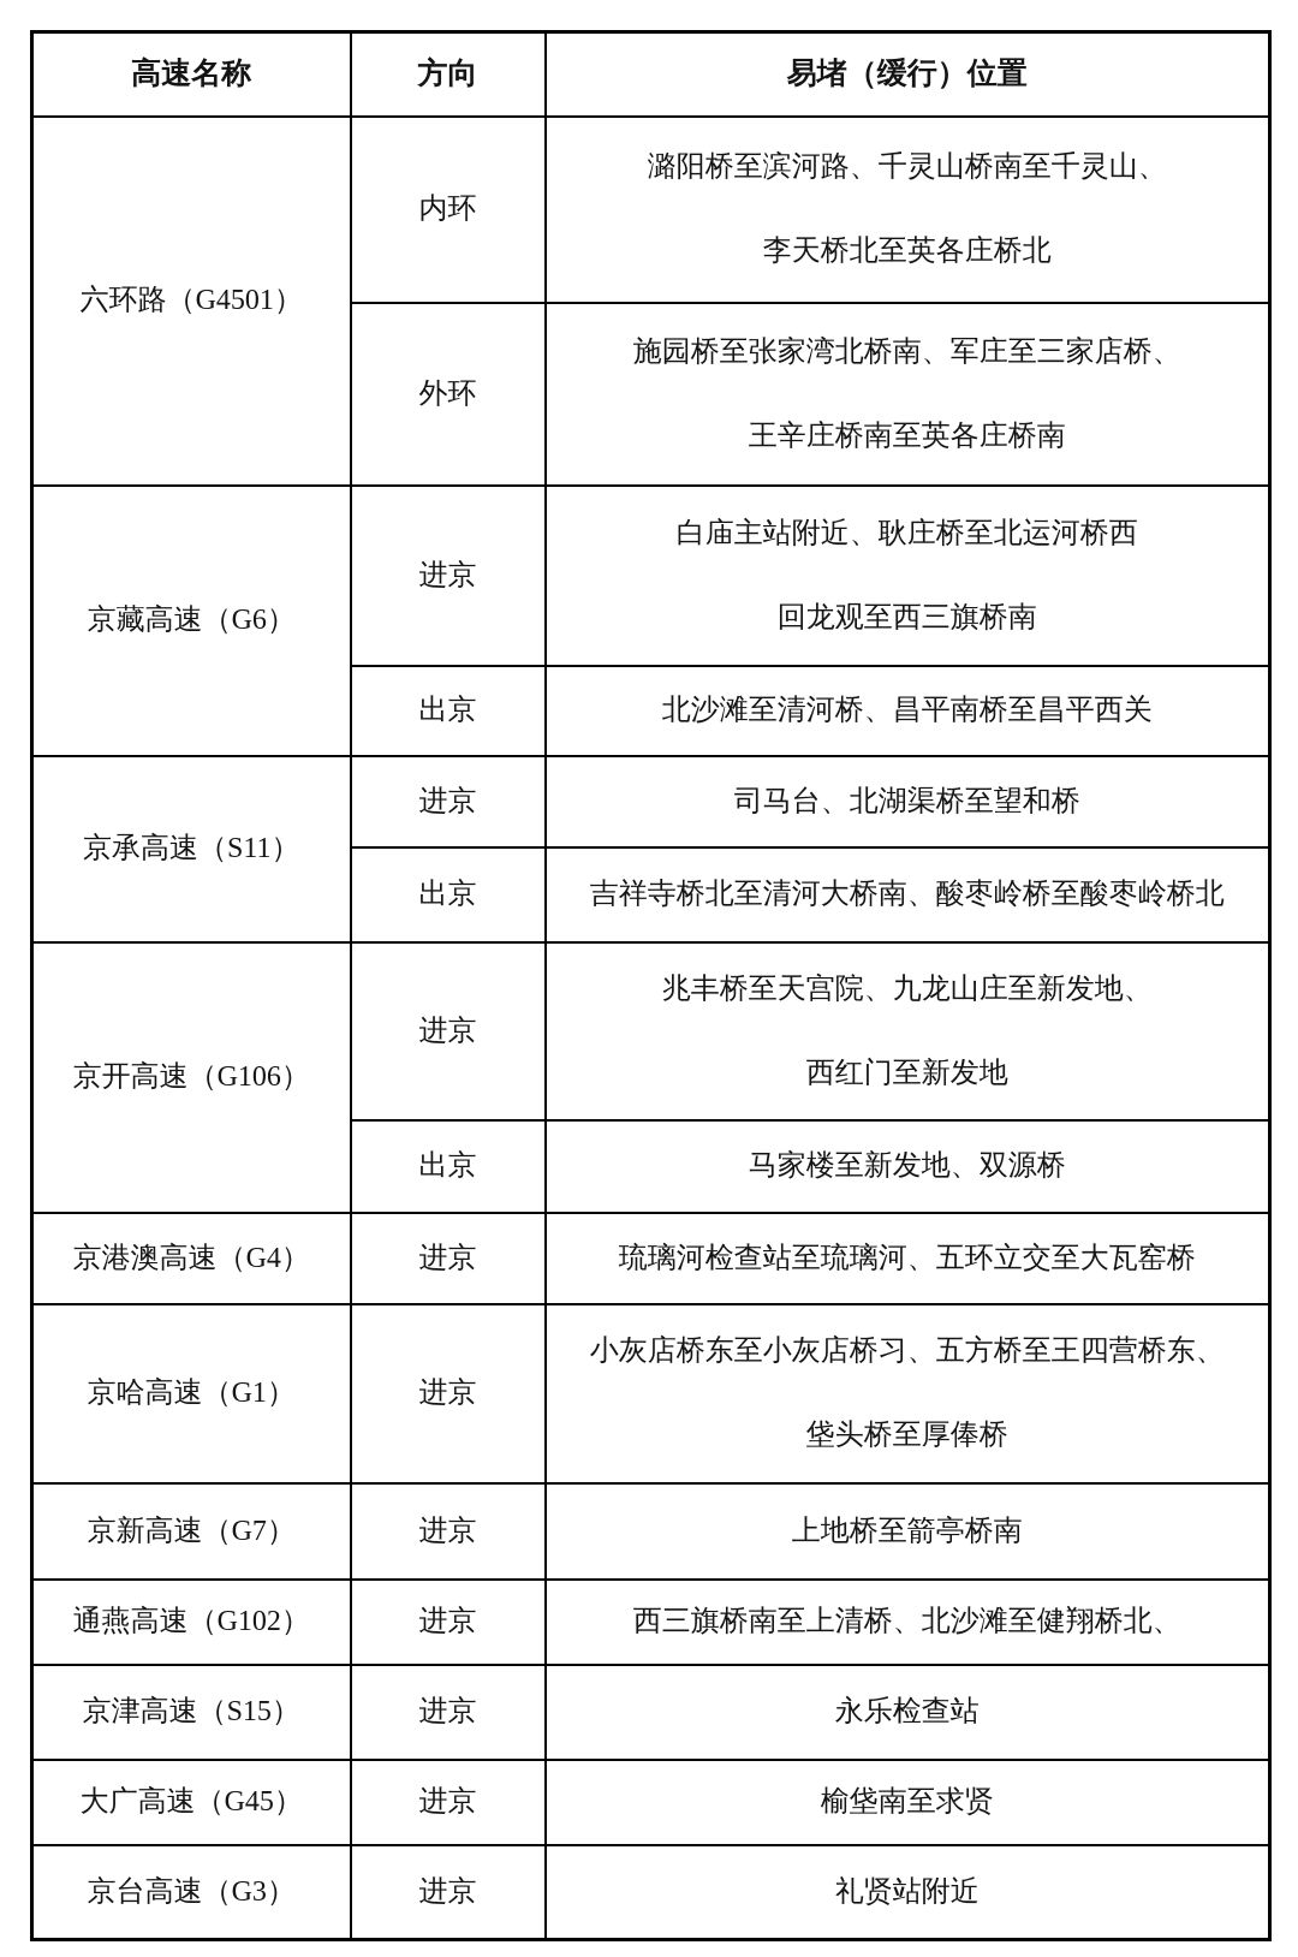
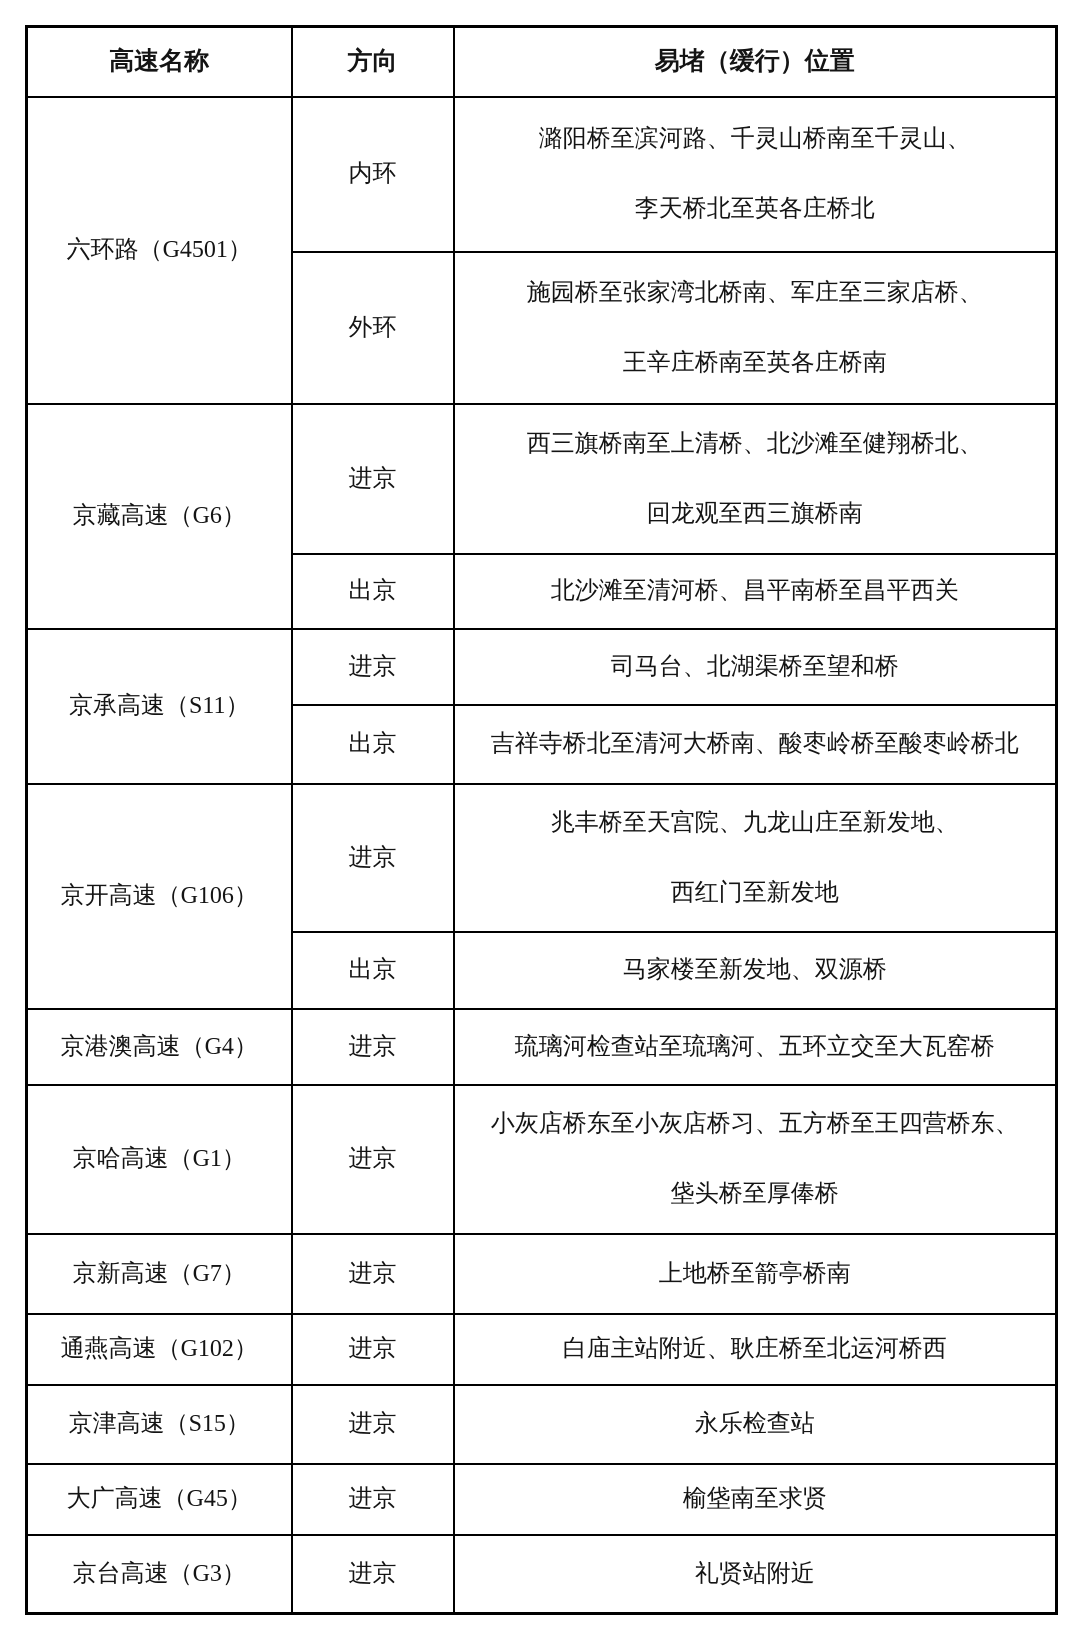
  高速名称	方向	易堵（缓行）位置
  六环路（G4501）	内环	潞阳桥至滨河路、千灵山桥南至千灵山、 李天桥北至英各庄桥北
  外环	施园桥至张家湾北桥南、军庄至三家店桥、 王辛庄桥南至英各庄桥南
- 京藏高速（G6）	进京	白庙主站附近、耿庄桥至北运河桥西 回龙观至西三旗桥南
+ 京藏高速（G6）	进京	西三旗桥南至上清桥、北沙滩至健翔桥北、 回龙观至西三旗桥南
  出京	北沙滩至清河桥、昌平南桥至昌平西关
  京承高速（S11）	进京	司马台、北湖渠桥至望和桥
  出京	吉祥寺桥北至清河大桥南、酸枣岭桥至酸枣岭桥北
  京开高速（G106）	进京	兆丰桥至天宫院、九龙山庄至新发地、 西红门至新发地
  出京	马家楼至新发地、双源桥
  京港澳高速（G4）	进京	琉璃河检查站至琉璃河、五环立交至大瓦窑桥
  京哈高速（G1）	进京	小灰店桥东至小灰店桥习、五方桥至王四营桥东、 垡头桥至厚俸桥
  京新高速（G7）	进京	上地桥至箭亭桥南
- 通燕高速（G102）	进京	西三旗桥南至上清桥、北沙滩至健翔桥北、
+ 通燕高速（G102）	进京	白庙主站附近、耿庄桥至北运河桥西
  京津高速（S15）	进京	永乐检查站
  大广高速（G45）	进京	榆垡南至求贤
  京台高速（G3）	进京	礼贤站附近
